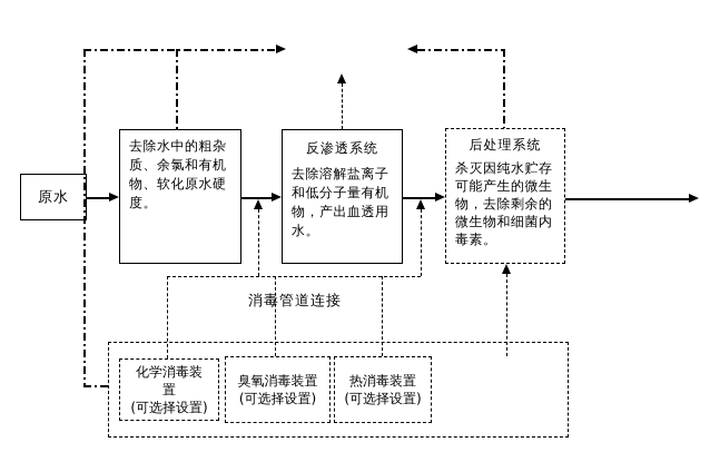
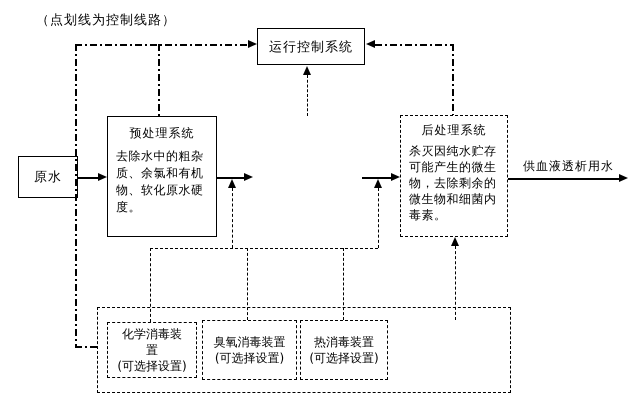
+ （点划线为控制线路）
+ 运行控制系统
  原水
+ 预处理系统
  去除水中的粗杂
  质、余氯和有机
  物、软化原水硬
  度。
- 反渗透系统
- 去除溶解盐离子
- 和低分子量有机
- 物，产出血透用
- 水。
  后处理系统
  杀灭因纯水贮存
  可能产生的微生
  物，去除剩余的
  微生物和细菌内
  毒素。
+ 供血液透析用水
  化学消毒装
  置
  (可选择设置)
  臭氧消毒装置
  (可选择设置)
  热消毒装置
  (可选择设置)
- 消毒管道连接
